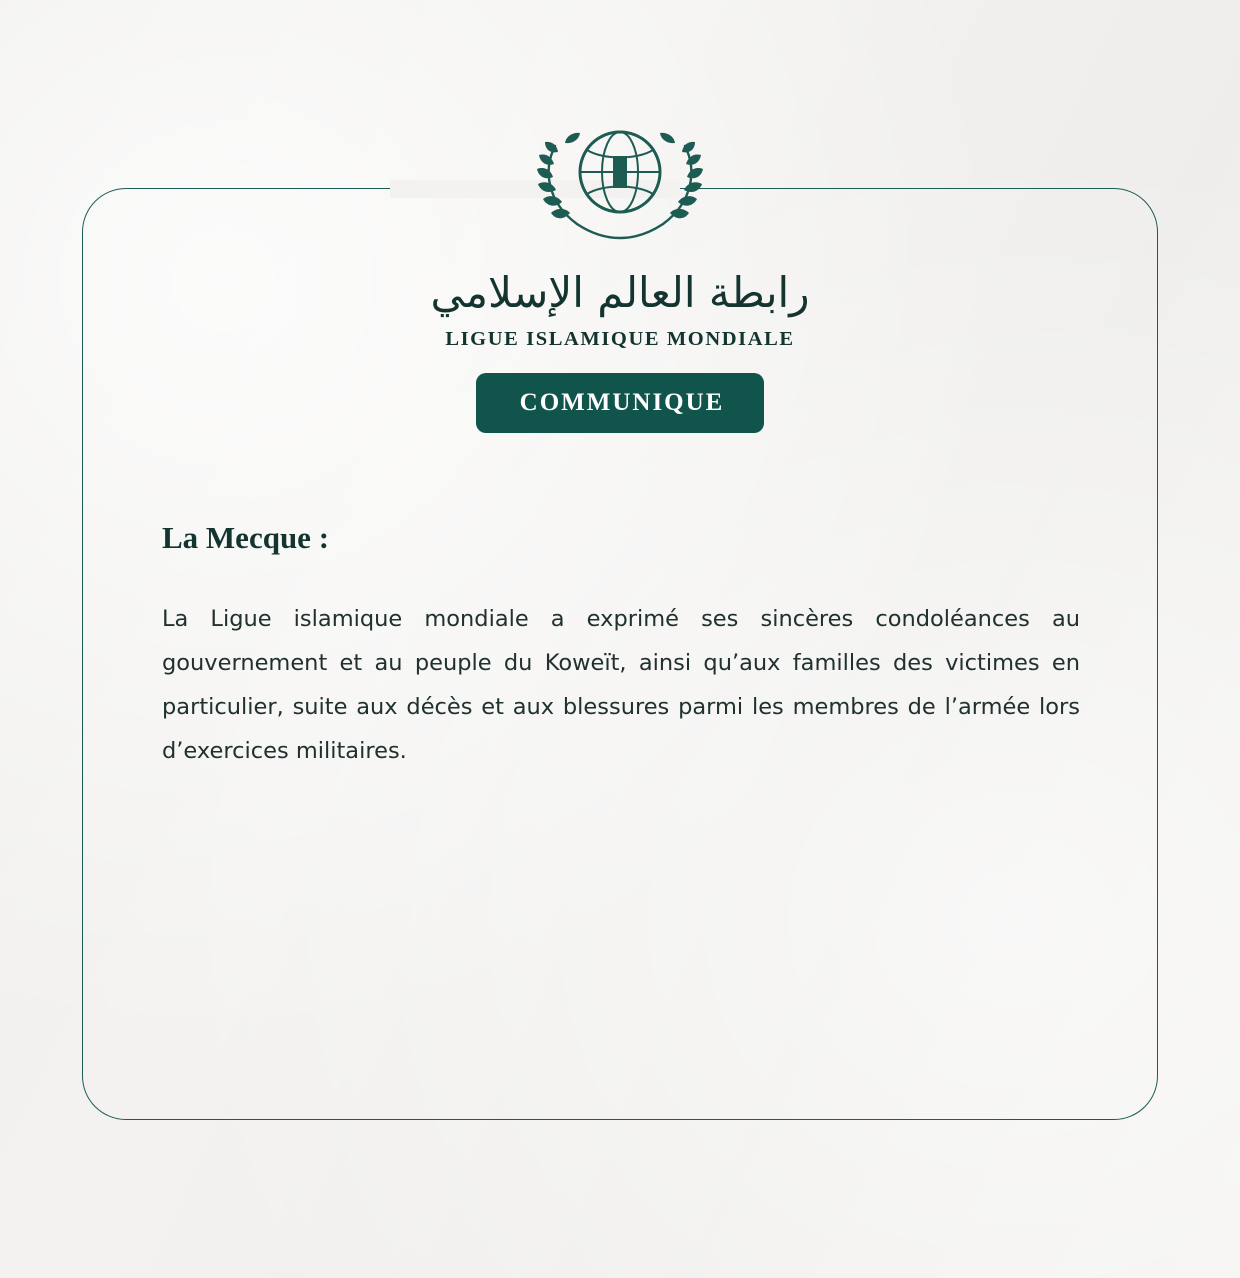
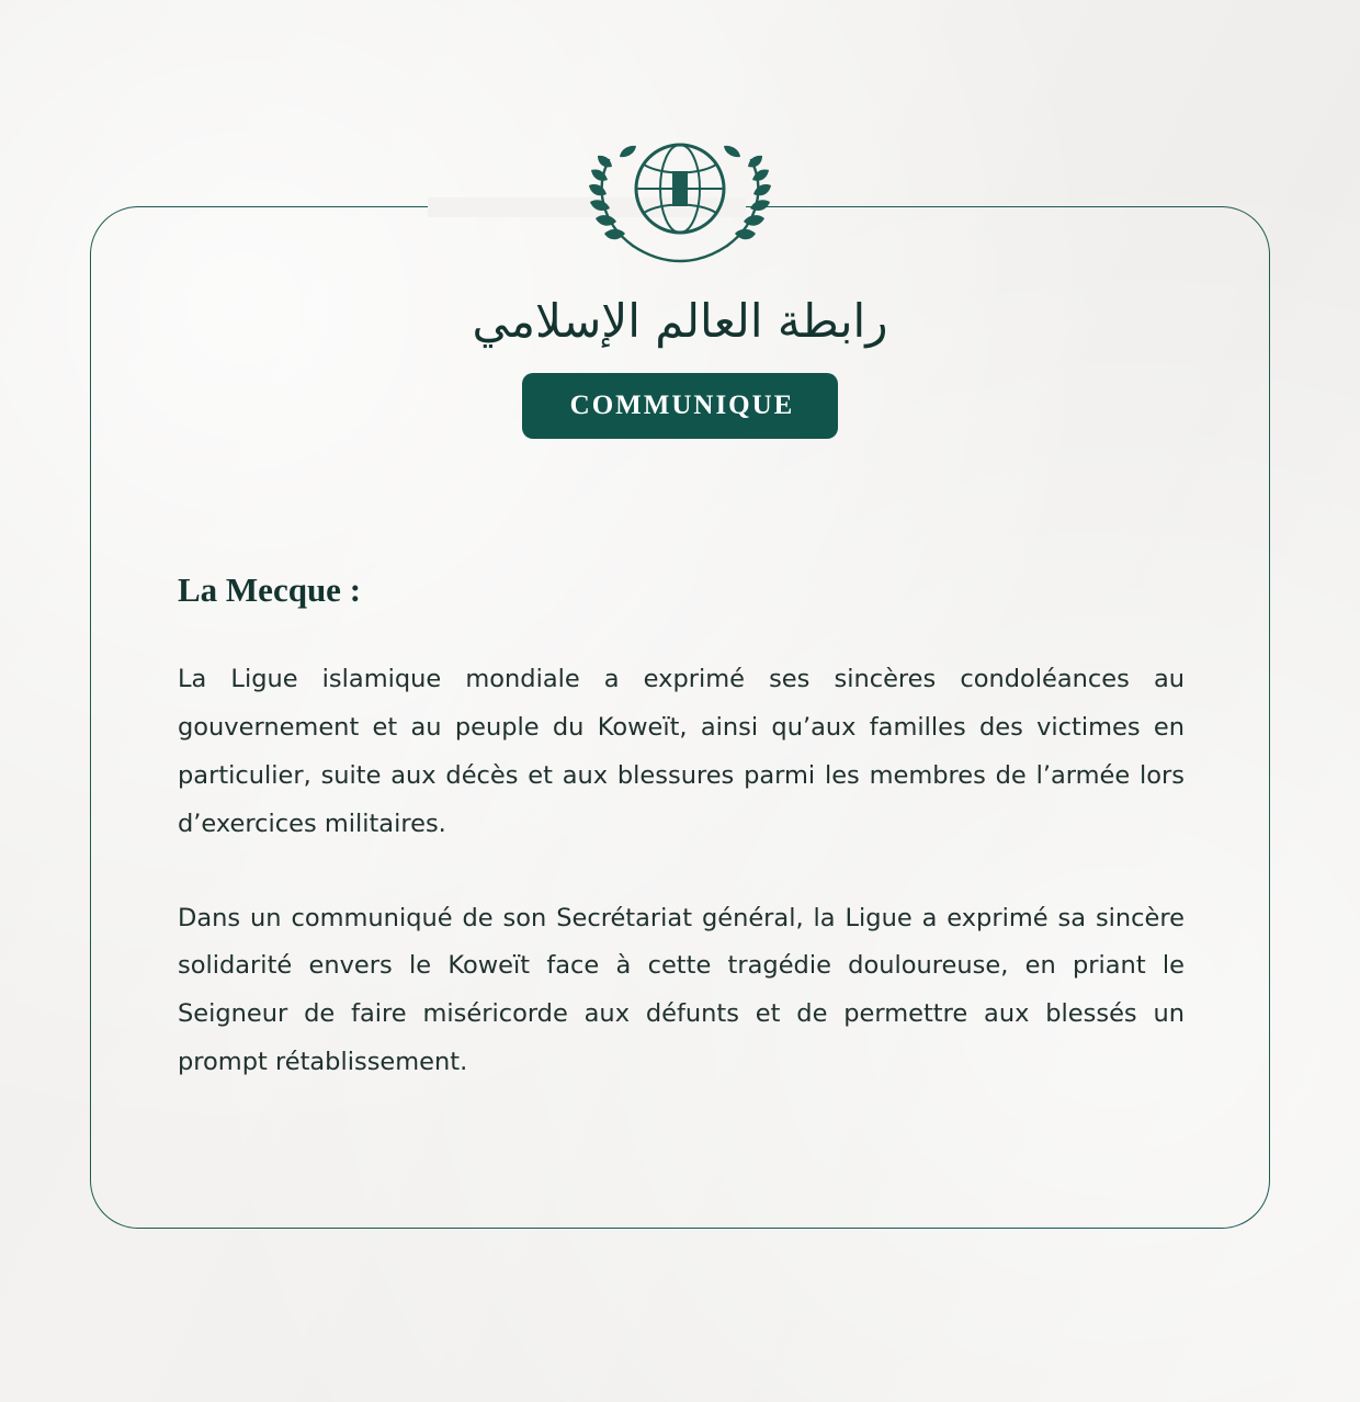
  رابطة العالم الإسلامي
- LIGUE ISLAMIQUE MONDIALE
  COMMUNIQUE
  La Mecque :
  La Ligue islamique mondiale a exprimé ses sincères condoléances au gouvernement et au peuple du Koweït, ainsi qu’aux familles des victimes en particulier, suite aux décès et aux blessures parmi les membres de l’armée lors d’exercices militaires.
+ Dans un communiqué de son Secrétariat général, la Ligue a exprimé sa sincère solidarité envers le Koweït face à cette tragédie douloureuse, en priant le Seigneur de faire miséricorde aux défunts et de permettre aux blessés un prompt rétablissement.
